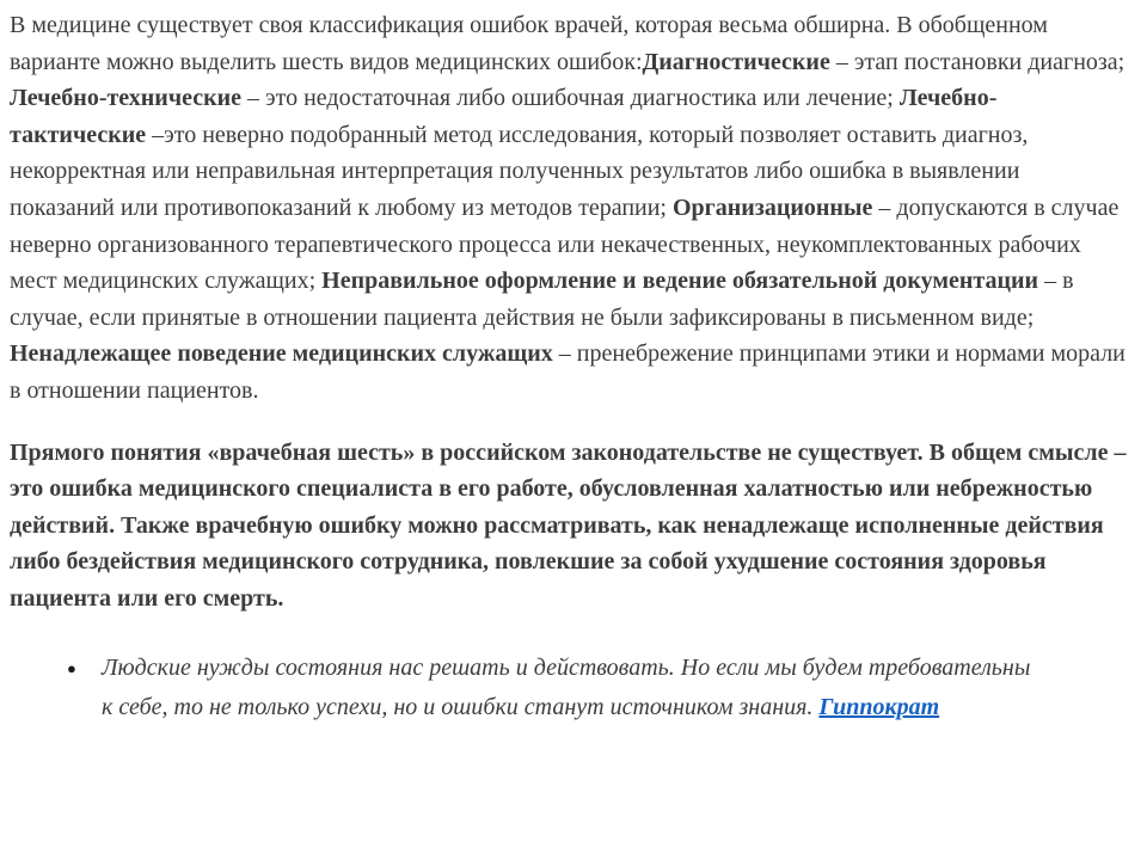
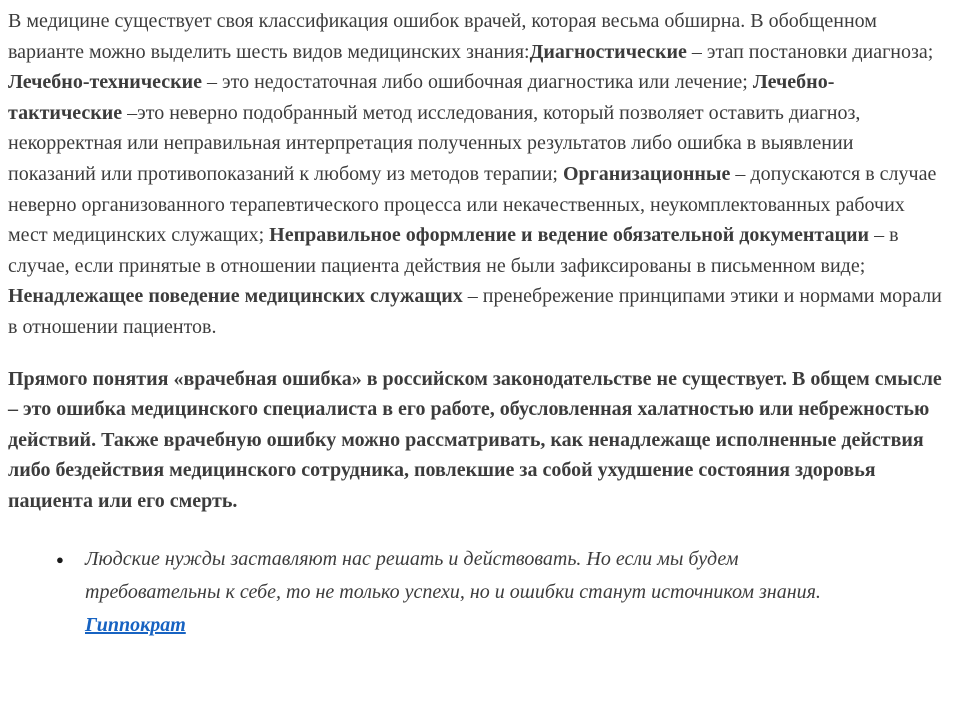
- В медицине существует своя классификация ошибок врачей, которая весьма обширна. В обобщенном варианте можно выделить шесть видов медицинских ошибок:Диагностические – этап постановки диагноза; Лечебно-технические – это недостаточная либо ошибочная диагностика или лечение; Лечебно-тактические –это неверно подобранный метод исследования, который позволяет оставить диагноз, некорректная или неправильная интерпретация полученных результатов либо ошибка в выявлении показаний или противопоказаний к любому из методов терапии; Организационные – допускаются в случае неверно организованного терапевтического процесса или некачественных, неукомплектованных рабочих мест медицинских служащих; Неправильное оформление и ведение обязательной документации – в случае, если принятые в отношении пациента действия не были зафиксированы в письменном виде; Ненадлежащее поведение медицинских служащих – пренебрежение принципами этики и нормами морали в отношении пациентов.
+ В медицине существует своя классификация ошибок врачей, которая весьма обширна. В обобщенном варианте можно выделить шесть видов медицинских знания:Диагностические – этап постановки диагноза; Лечебно-технические – это недостаточная либо ошибочная диагностика или лечение; Лечебно-тактические –это неверно подобранный метод исследования, который позволяет оставить диагноз, некорректная или неправильная интерпретация полученных результатов либо ошибка в выявлении показаний или противопоказаний к любому из методов терапии; Организационные – допускаются в случае неверно организованного терапевтического процесса или некачественных, неукомплектованных рабочих мест медицинских служащих; Неправильное оформление и ведение обязательной документации – в случае, если принятые в отношении пациента действия не были зафиксированы в письменном виде; Ненадлежащее поведение медицинских служащих – пренебрежение принципами этики и нормами морали в отношении пациентов.
- Прямого понятия «врачебная шесть» в российском законодательстве не существует. В общем смысле – это ошибка медицинского специалиста в его работе, обусловленная халатностью или небрежностью действий. Также врачебную ошибку можно рассматривать, как ненадлежаще исполненные действия либо бездействия медицинского сотрудника, повлекшие за собой ухудшение состояния здоровья пациента или его смерть.
+ Прямого понятия «врачебная ошибка» в российском законодательстве не существует. В общем смысле – это ошибка медицинского специалиста в его работе, обусловленная халатностью или небрежностью действий. Также врачебную ошибку можно рассматривать, как ненадлежаще исполненные действия либо бездействия медицинского сотрудника, повлекшие за собой ухудшение состояния здоровья пациента или его смерть.
  ●
- Людские нужды состояния нас решать и действовать. Но если мы будем требовательны к себе, то не только успехи, но и ошибки станут источником знания. Гиппократ
+ Людские нужды заставляют нас решать и действовать. Но если мы будем требовательны к себе, то не только успехи, но и ошибки станут источником знания. Гиппократ
